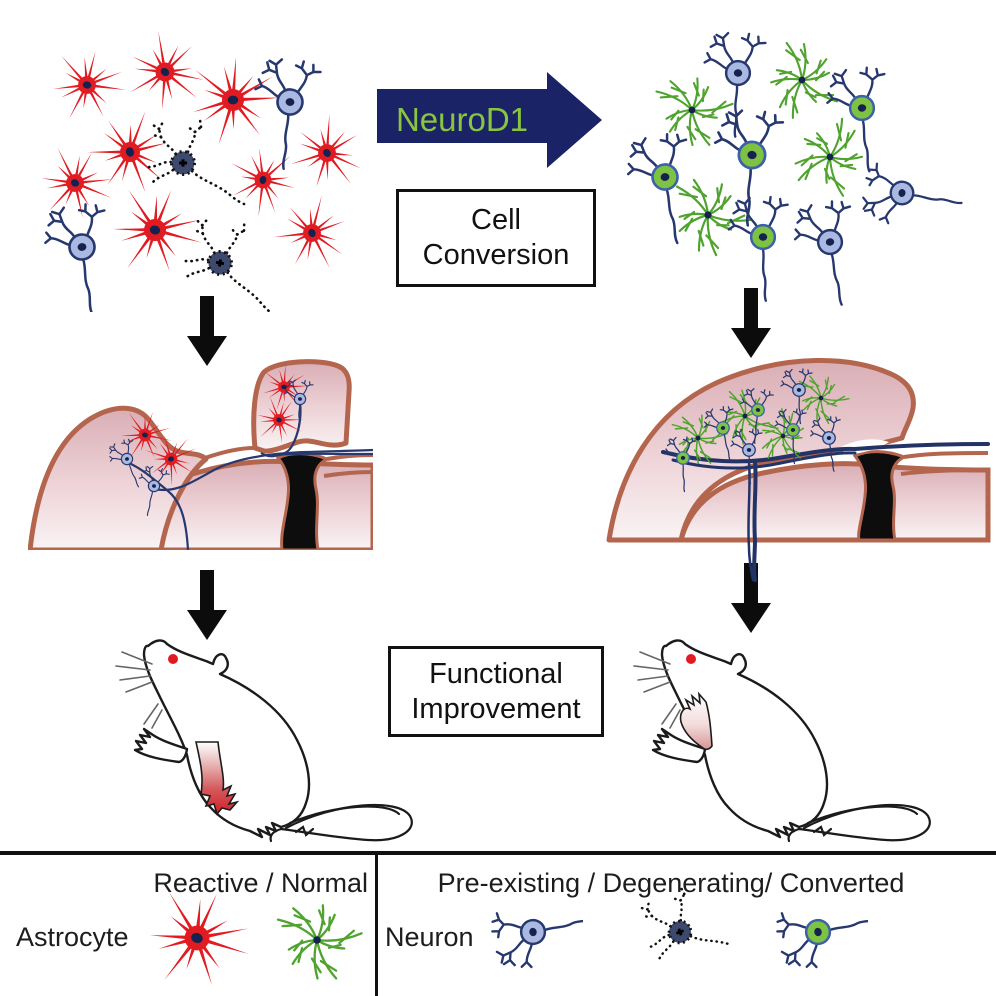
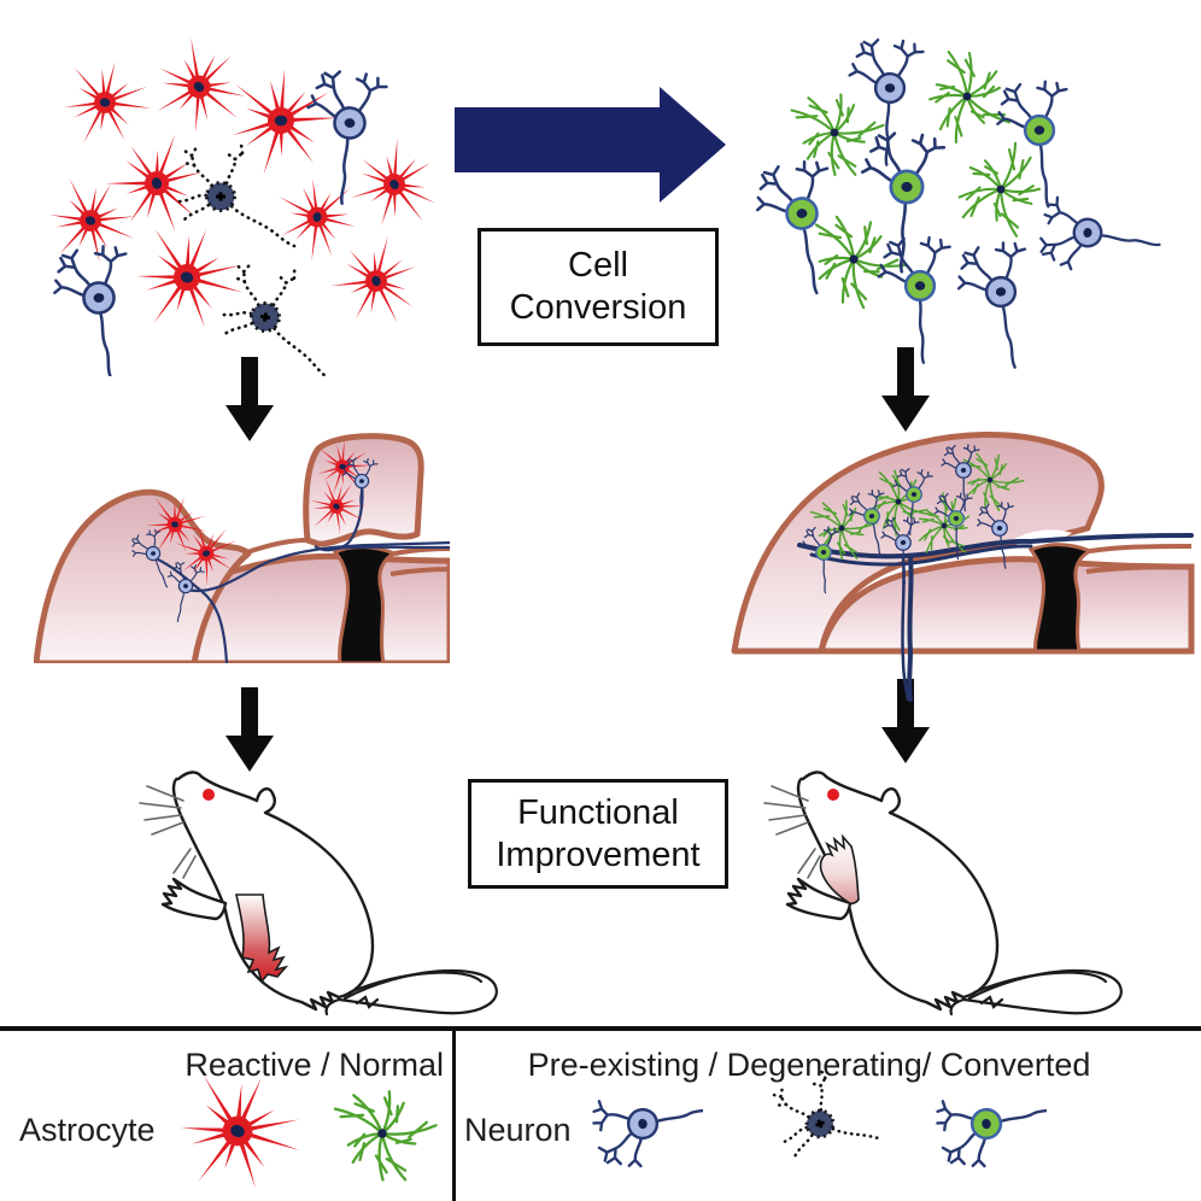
- NeuroD1
  Cell
  Conversion
  Functional
  Improvement
  Reactive / Normal
  Astrocyte
  Pre-existing / Degenerating/ Converted
  Neuron
